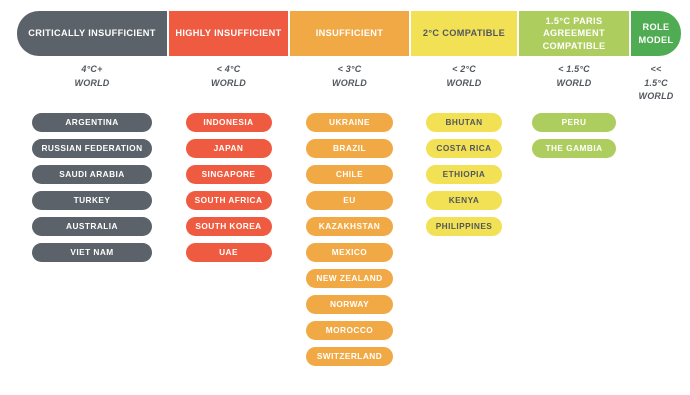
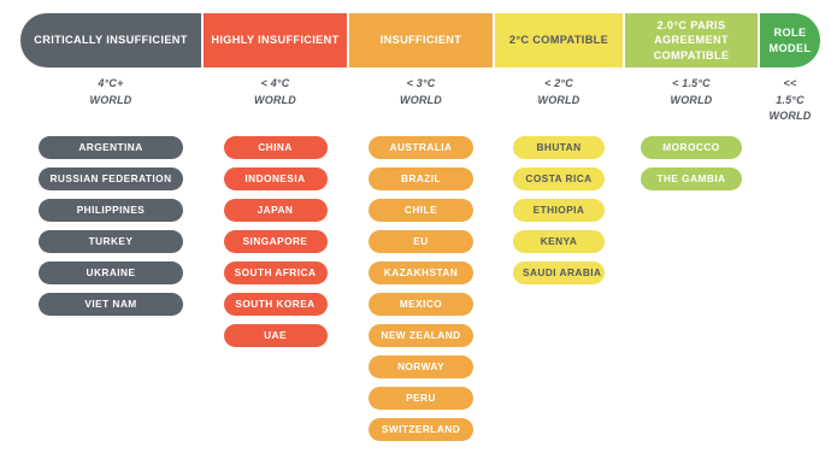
  CRITICALLY INSUFFICIENT
  HIGHLY INSUFFICIENT
  INSUFFICIENT
  2°C COMPATIBLE
- 1.5°C PARIS AGREEMENT COMPATIBLE
+ 2.0°C PARIS AGREEMENT COMPATIBLE
  ROLE MODEL
  4°C+
  WORLD
  < 4°C
  WORLD
  < 3°C
  WORLD
  < 2°C
  WORLD
  < 1.5°C
  WORLD
  <<
  1.5°C
  WORLD
  ARGENTINA
  RUSSIAN FEDERATION
- SAUDI ARABIA
+ PHILIPPINES
  TURKEY
- AUSTRALIA
+ UKRAINE
  VIET NAM
+ CHINA
  INDONESIA
  JAPAN
  SINGAPORE
  SOUTH AFRICA
  SOUTH KOREA
  UAE
- UKRAINE
+ AUSTRALIA
  BRAZIL
  CHILE
  EU
  KAZAKHSTAN
  MEXICO
  NEW ZEALAND
  NORWAY
- MOROCCO
+ PERU
  SWITZERLAND
  BHUTAN
  COSTA RICA
  ETHIOPIA
  KENYA
- PHILIPPINES
+ SAUDI ARABIA
- PERU
+ MOROCCO
  THE GAMBIA
